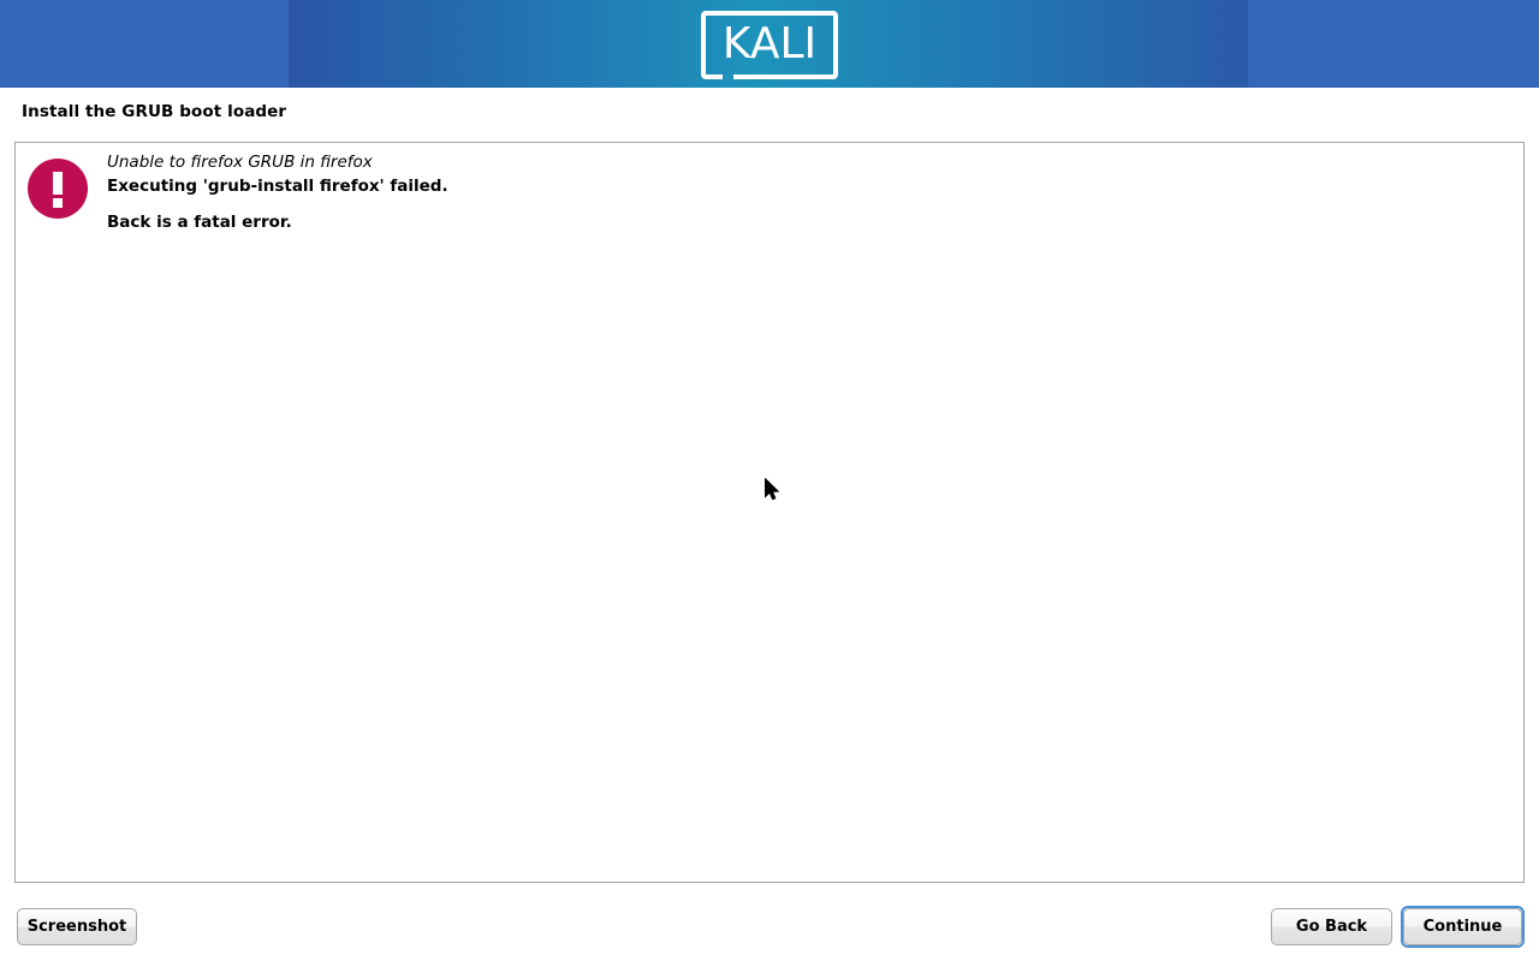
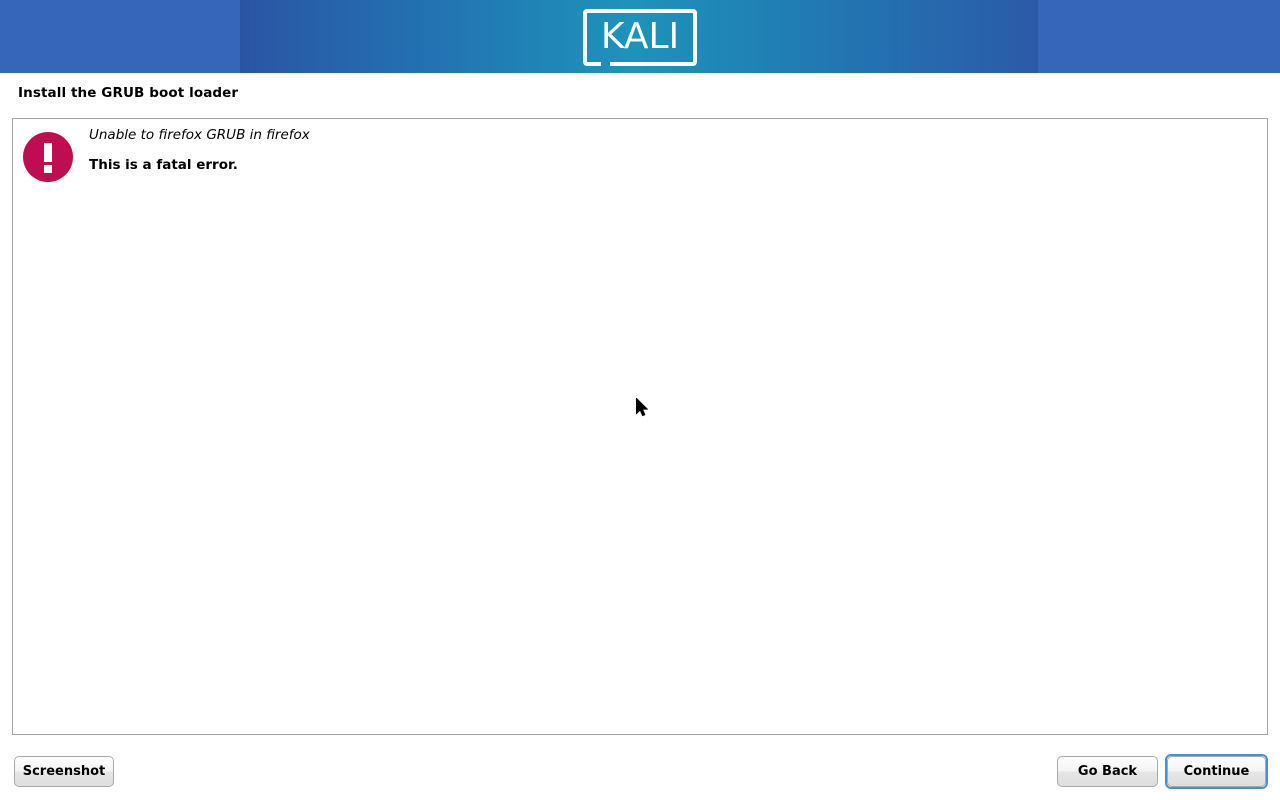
  KALI
  Install the GRUB boot loader
  Unable to firefox GRUB in firefox
- Executing 'grub-install firefox' failed.
- Back is a fatal error.
+ This is a fatal error.
  Screenshot
  Go Back
  Continue
